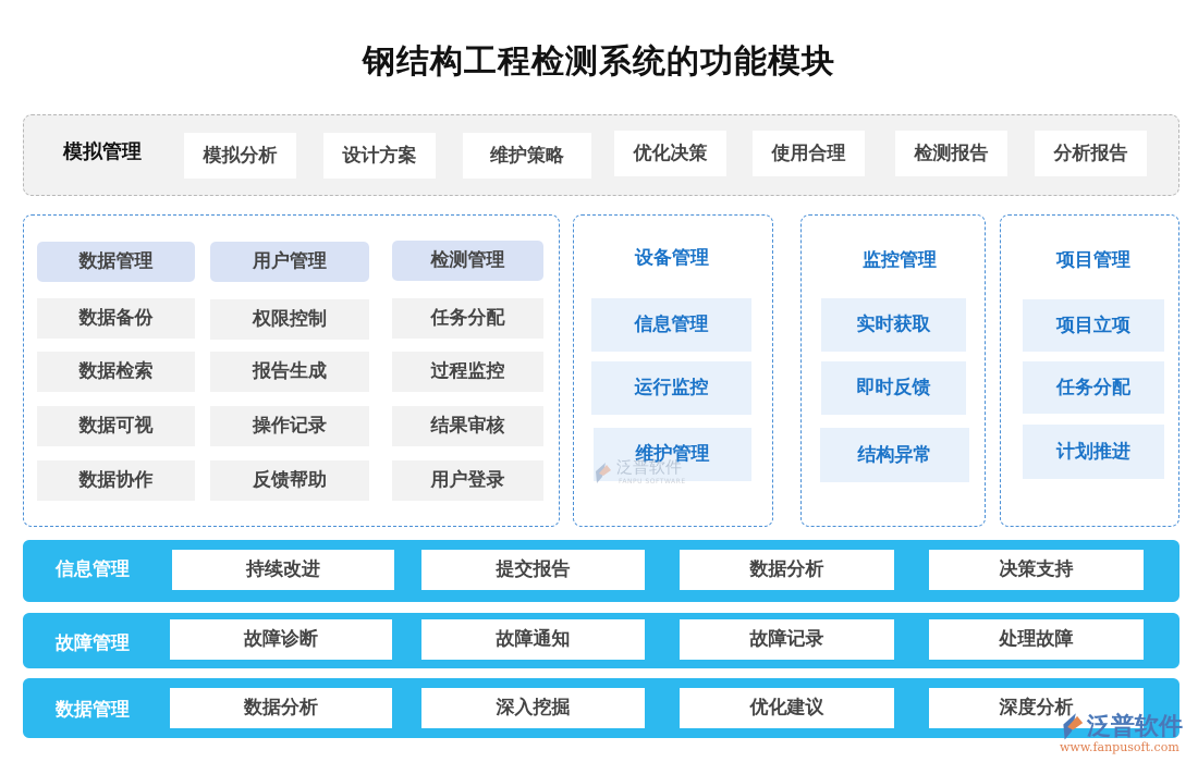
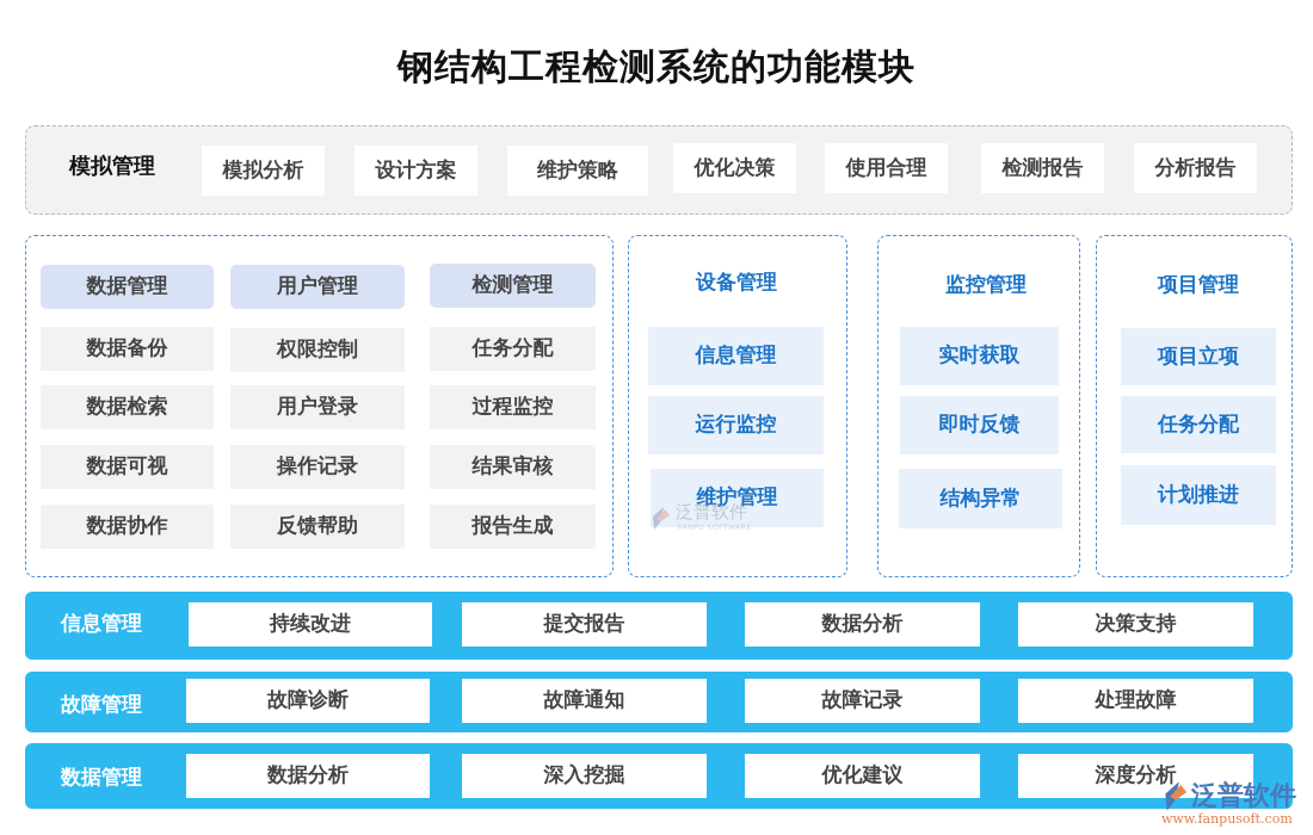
  钢结构工程检测系统的功能模块
  模拟管理
  模拟分析
  设计方案
  维护策略
  优化决策
  使用合理
  检测报告
  分析报告
  数据管理
  数据备份
  数据检索
  数据可视
  数据协作
  用户管理
  权限控制
- 报告生成
+ 用户登录
  操作记录
  反馈帮助
  检测管理
  任务分配
  过程监控
  结果审核
- 用户登录
+ 报告生成
  设备管理
  信息管理
  运行监控
  维护管理
  监控管理
  实时获取
  即时反馈
  结构异常
  项目管理
  项目立项
  任务分配
  计划推进
  泛普软件
  信息管理
  持续改进
  提交报告
  数据分析
  决策支持
  故障管理
  故障诊断
  故障通知
  故障记录
  处理故障
  数据管理
  数据分析
  深入挖掘
  优化建议
  深度分析
  泛普软件
  www.fanpusoft.com
